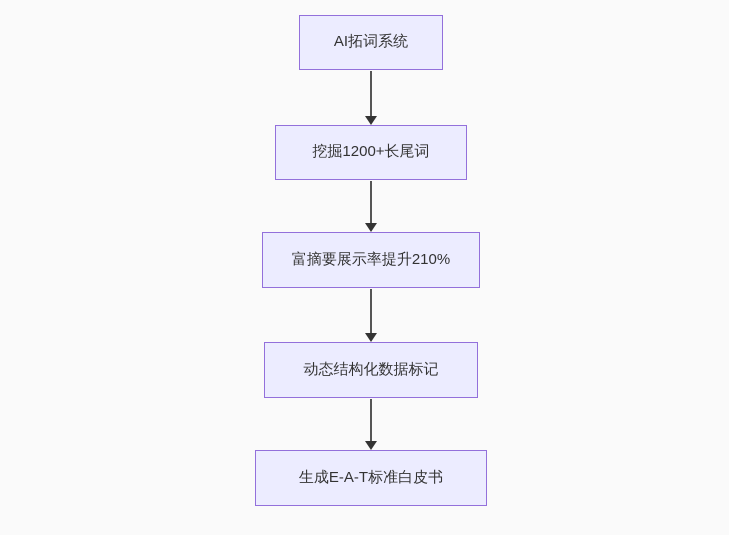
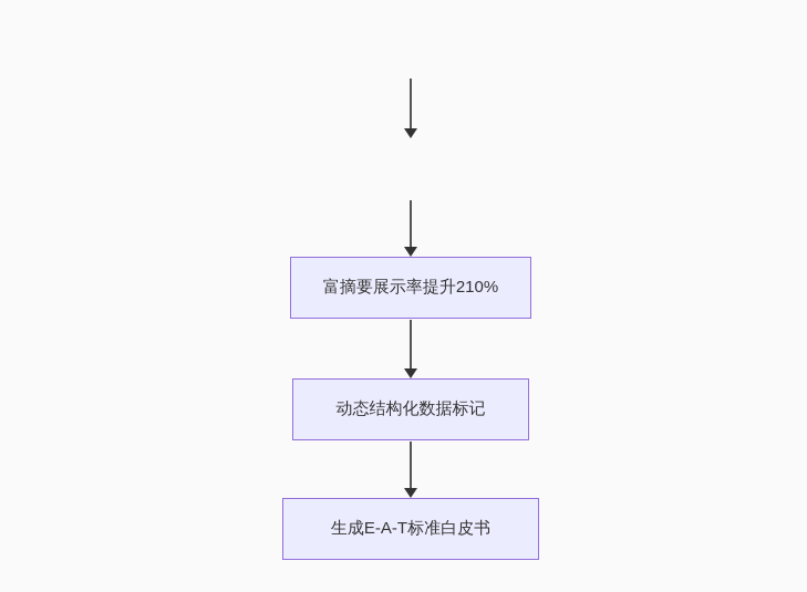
- AI拓词系统
- 挖掘1200+长尾词
  富摘要展示率提升210%
  动态结构化数据标记
  生成E-A-T标准白皮书
